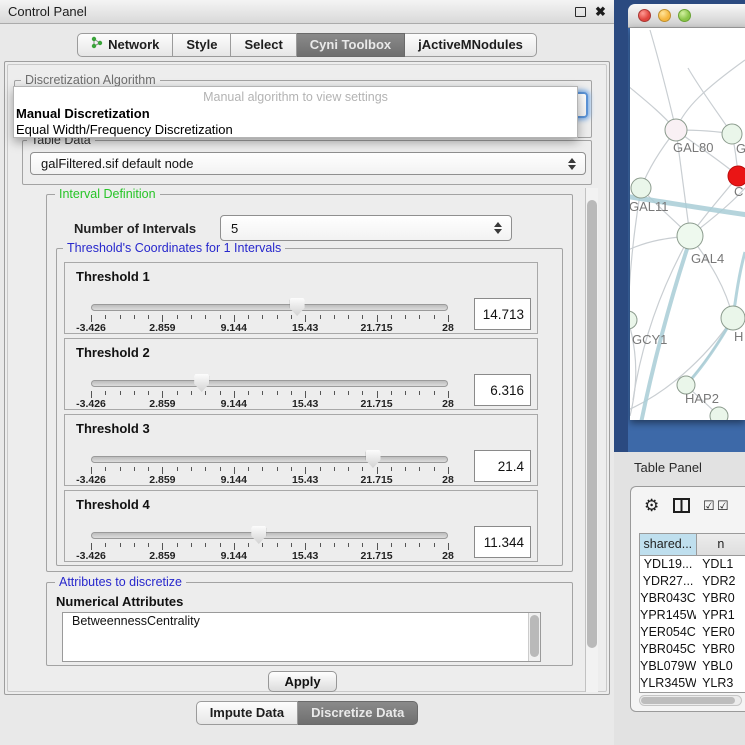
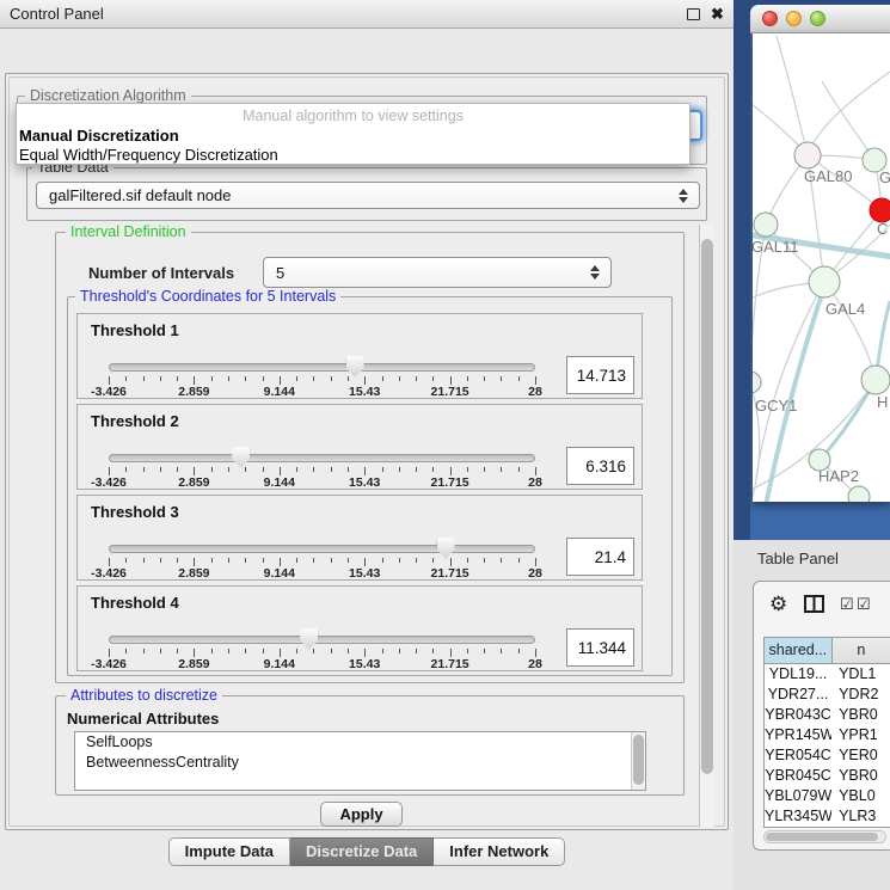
  Control Panel
  ✖
- Network
- Style
- Select
- Cyni Toolbox
- jActiveMNodules
  Discretization Algorithm
  Manual algorithm to view settings
  Manual Discretization
  Equal Width/Frequency Discretization
  Table Data
  galFiltered.sif default node
  Interval Definition
  Number of Intervals
  5
- Threshold's Coordinates for 1 Intervals
+ Threshold's Coordinates for 5 Intervals
  Threshold 1
  -3.426
  2.859
  9.144
  15.43
  21.715
  28
  14.713
  Threshold 2
  -3.426
  2.859
  9.144
  15.43
  21.715
  28
  6.316
  Threshold 3
  -3.426
  2.859
  9.144
  15.43
  21.715
  28
  21.4
  Threshold 4
  -3.426
  2.859
  9.144
  15.43
  21.715
  28
  11.344
  Attributes to discretize
  Numerical Attributes
+ SelfLoops
  BetweennessCentrality
  Apply
  Impute Data
  Discretize Data
+ Infer Network
  GAL80
  C
  GAL11
  GAL4
  GCY1
  H
  HAP2
  Table Panel
  ⚙
  ☑
  ☑
  shared...
  n
  YDL19...
  YDL1
  YDR27...
  YDR2
  YBR043C
  YBR0
  YPR145W
  YPR1
  YER054C
  YER0
  YBR045C
  YBR0
  YBL079W
  YBL0
  YLR345W
  YLR3
